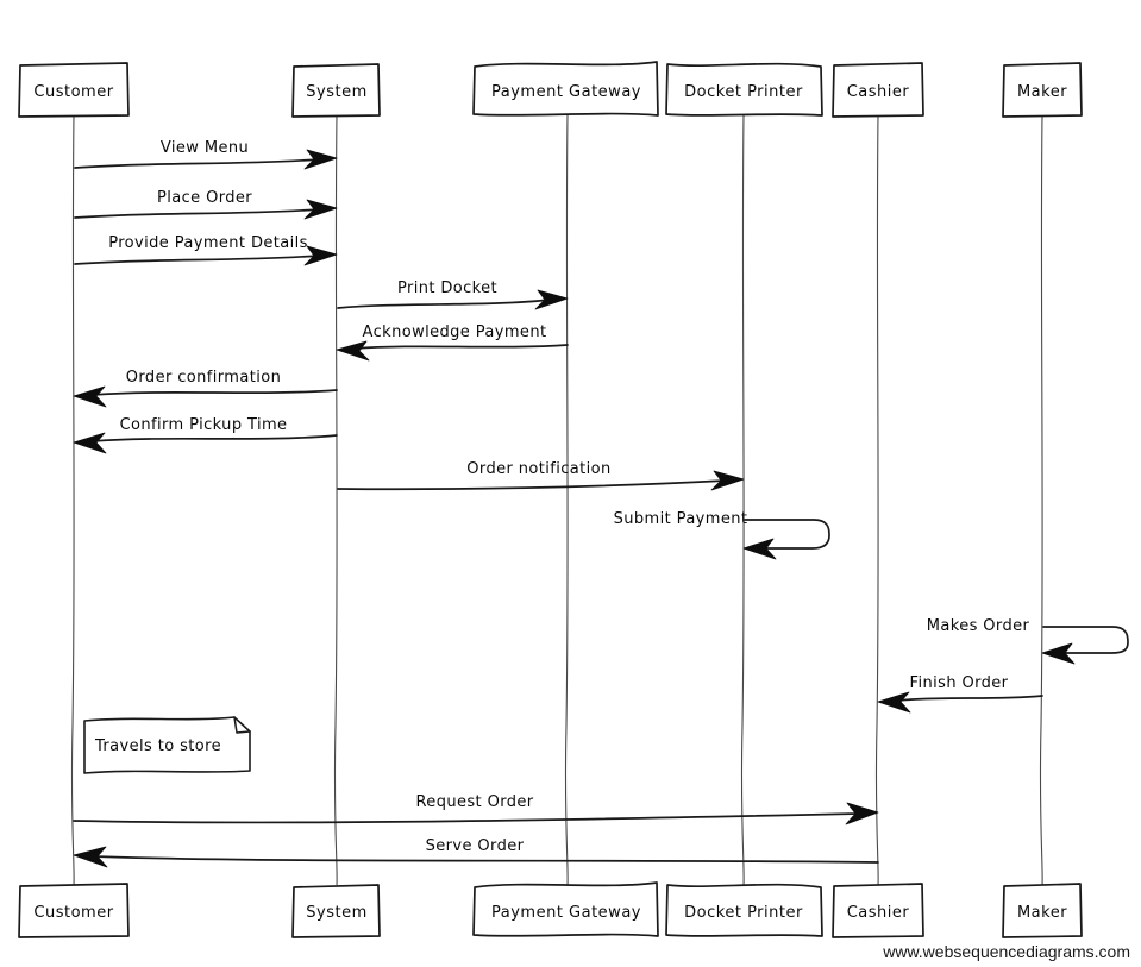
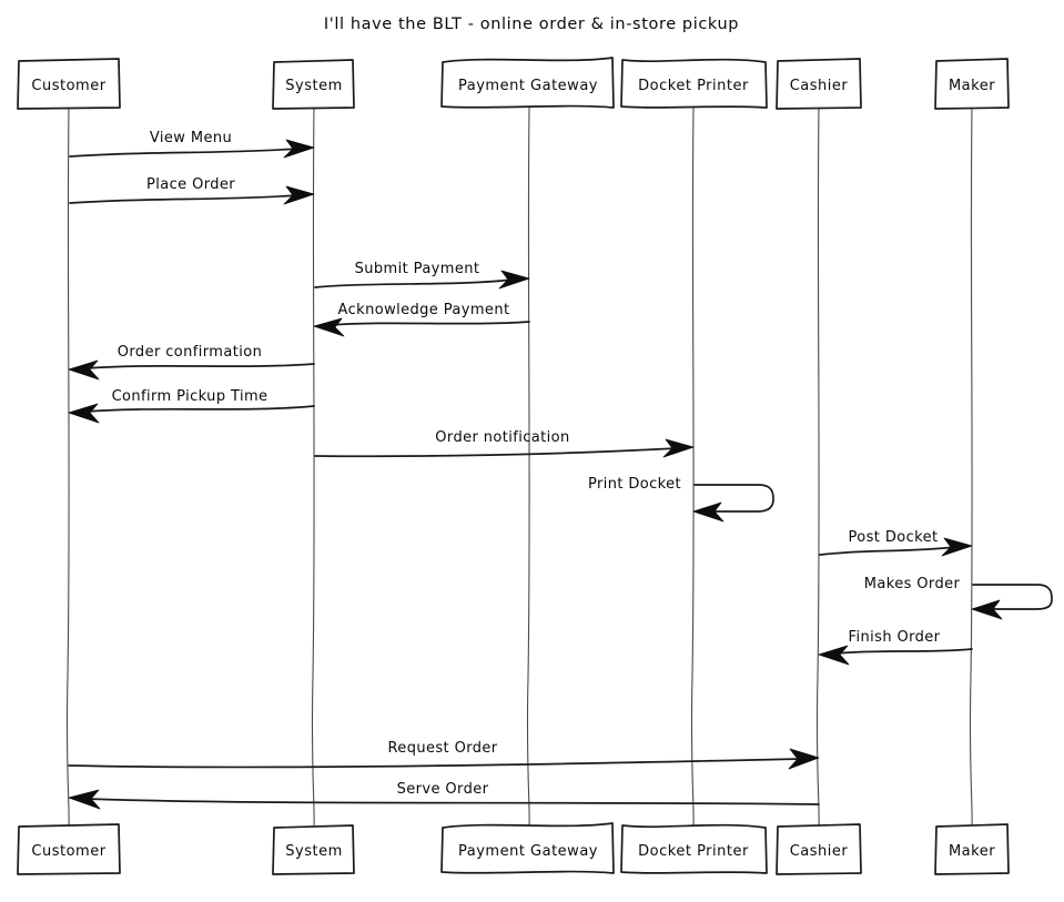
+ I'll have the BLT - online order & in-store pickup
  Customer
  System
  Payment Gateway
  Docket Printer
  Cashier
  Maker
  View Menu
  Place Order
- Provide Payment Details
- Print Docket
+ Submit Payment
  Acknowledge Payment
  Order confirmation
  Confirm Pickup Time
  Order notification
- Submit Payment
+ Print Docket
+ Post Docket
  Makes Order
  Finish Order
- Travels to store
  Request Order
  Serve Order
  Customer
  System
  Payment Gateway
  Docket Printer
  Cashier
  Maker
- www.websequencediagrams.com
